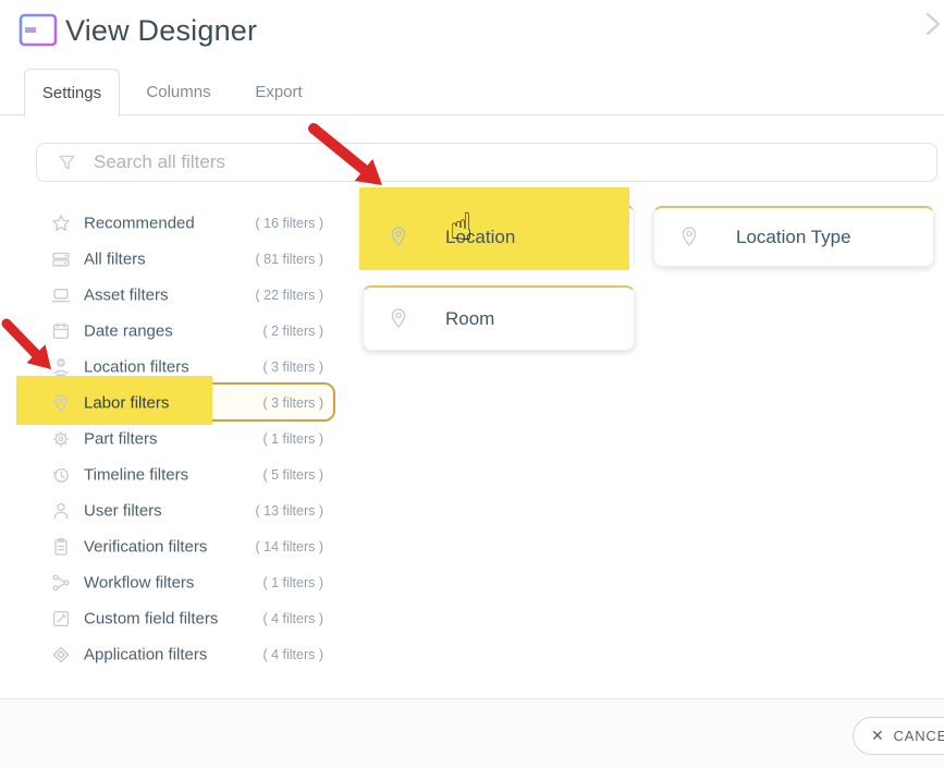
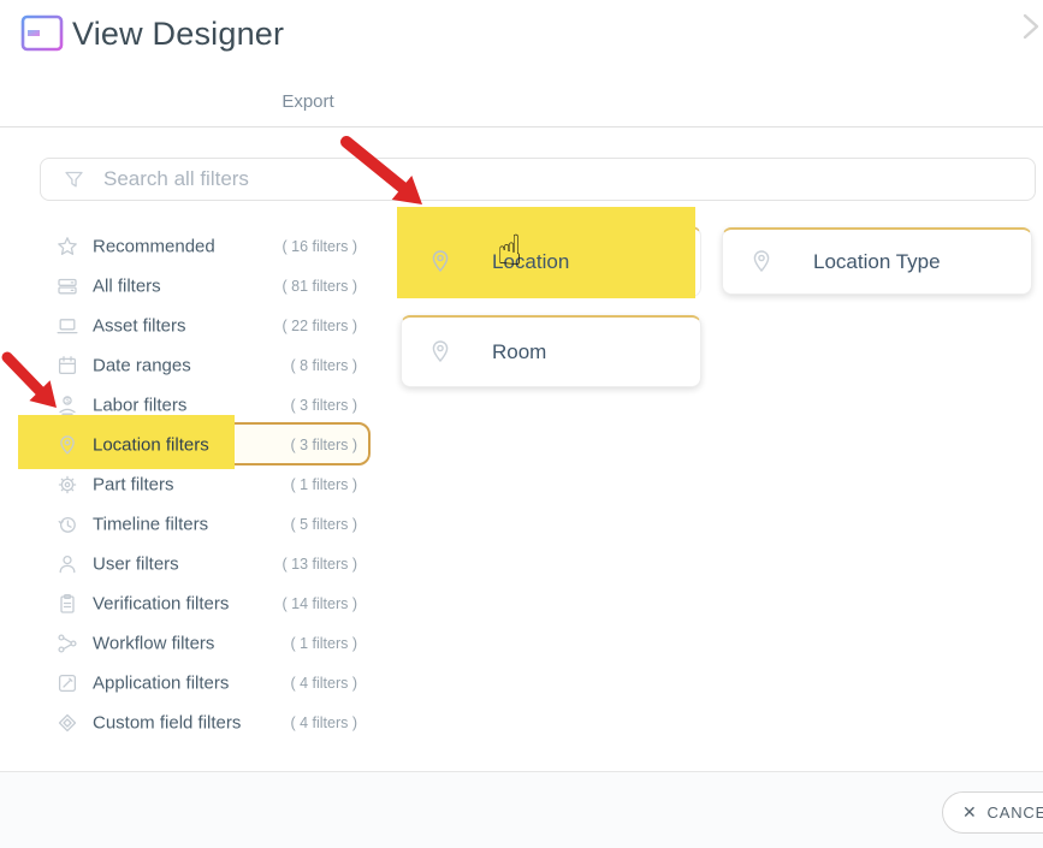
  View Designer
- Settings
- Columns
  Export
  Search all filters
  Recommended
  ( 16 filters )
  All filters
  ( 81 filters )
  Asset filters
  ( 22 filters )
  Date ranges
- ( 2 filters )
+ ( 8 filters )
- Location filters
+ Labor filters
  ( 3 filters )
- Labor filters
+ Location filters
  ( 3 filters )
  Part filters
  ( 1 filters )
  Timeline filters
  ( 5 filters )
  User filters
  ( 13 filters )
  Verification filters
  ( 14 filters )
  Workflow filters
  ( 1 filters )
- Custom field filters
+ Application filters
  ( 4 filters )
- Application filters
+ Custom field filters
  ( 4 filters )
  Location
  Location Type
  Room
  ☝
  ✕
  CANCE
